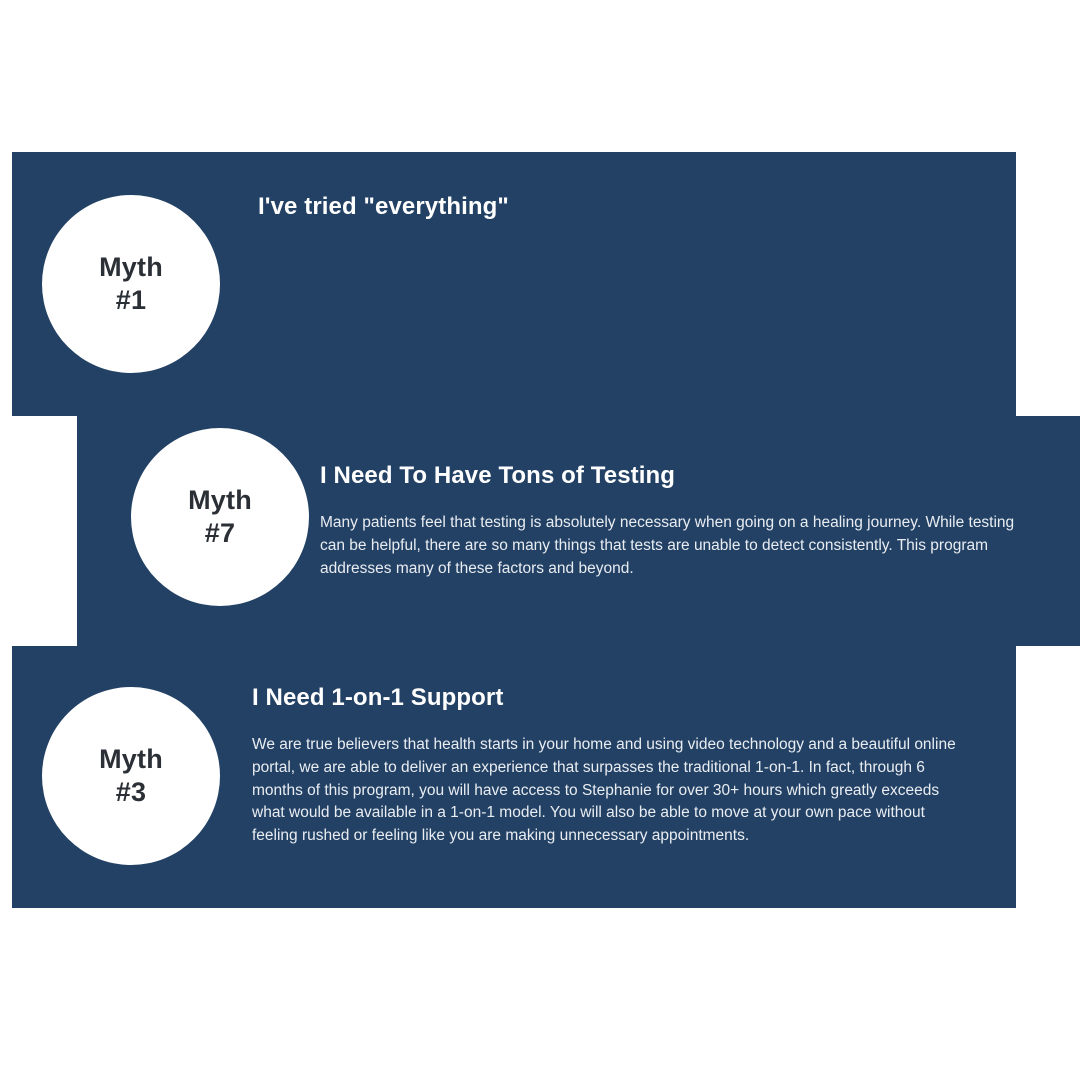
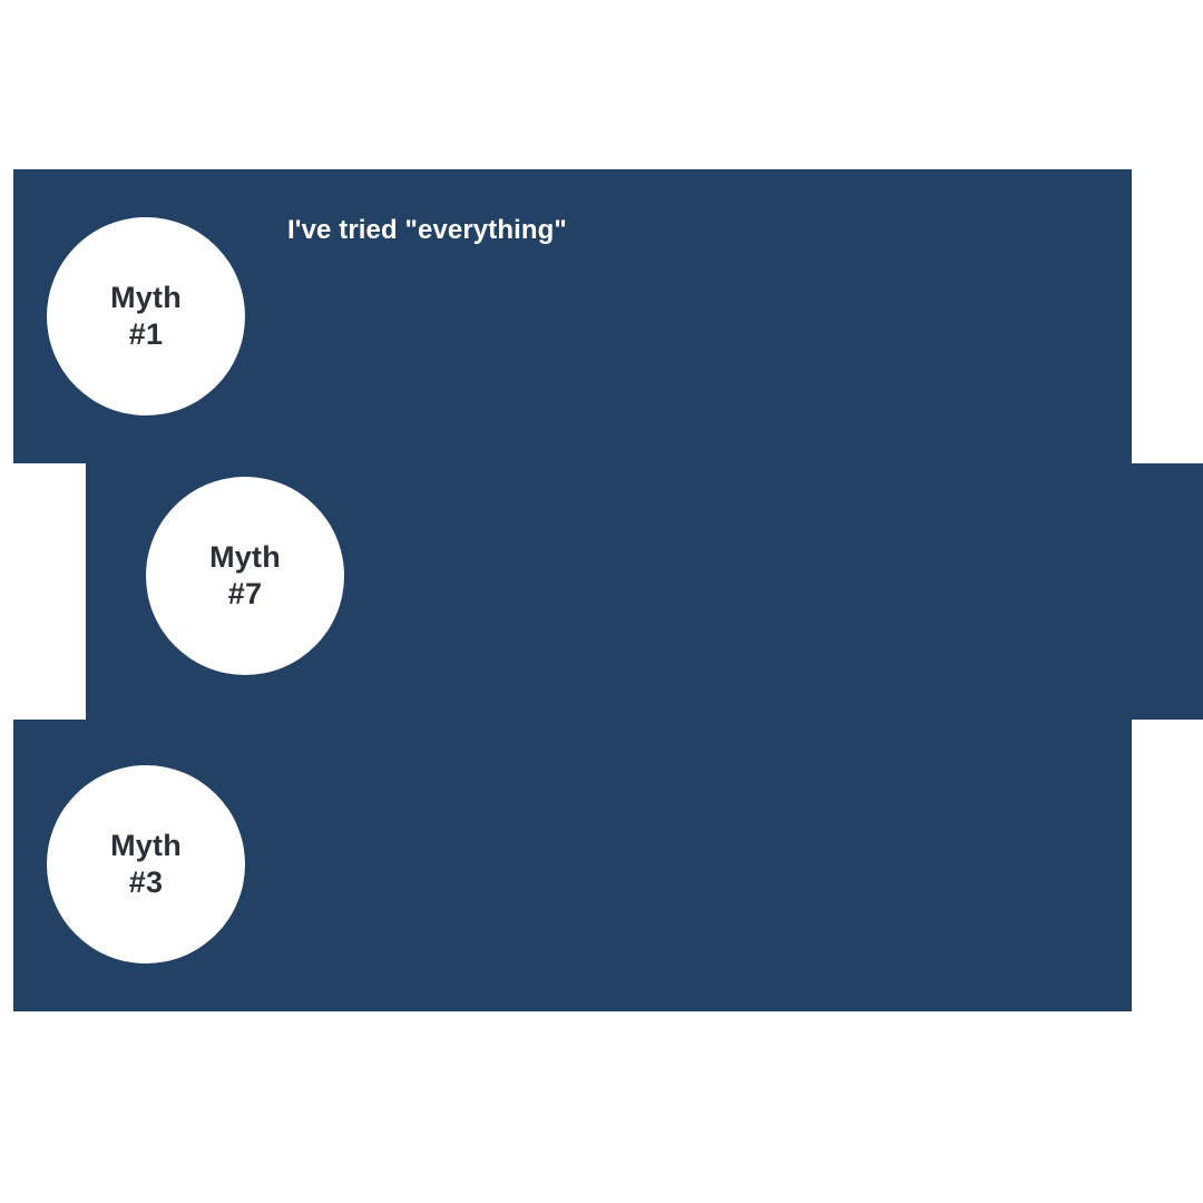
  Myth
  #1
  Myth
  #7
  Myth
  #3
  I've tried "everything"
- I Need To Have Tons of Testing
- Many patients feel that testing is absolutely necessary when going on a healing journey. While testing can be helpful, there are so many things that tests are unable to detect consistently. This program addresses many of these factors and beyond.
- I Need 1-on-1 Support
- We are true believers that health starts in your home and using video technology and a beautiful online portal, we are able to deliver an experience that surpasses the traditional 1-on-1. In fact, through 6 months of this program, you will have access to Stephanie for over 30+ hours which greatly exceeds what would be available in a 1-on-1 model. You will also be able to move at your own pace without feeling rushed or feeling like you are making unnecessary appointments.
